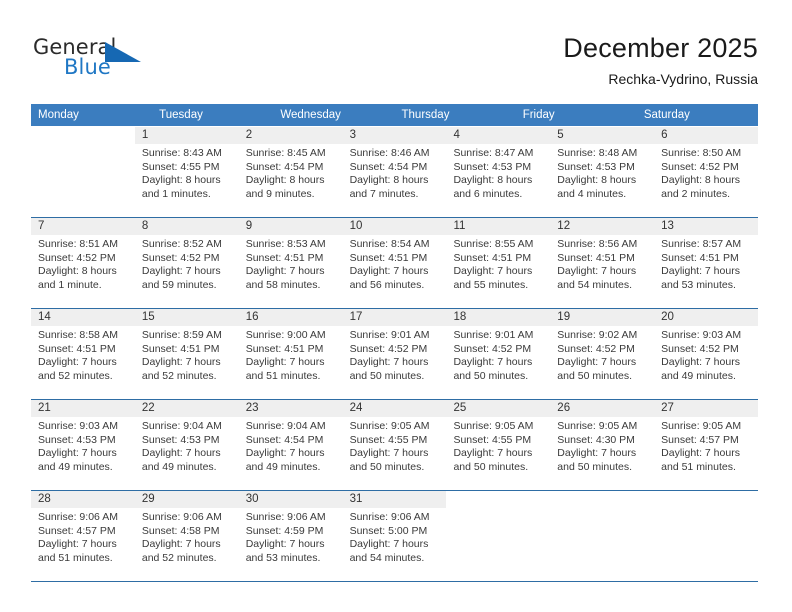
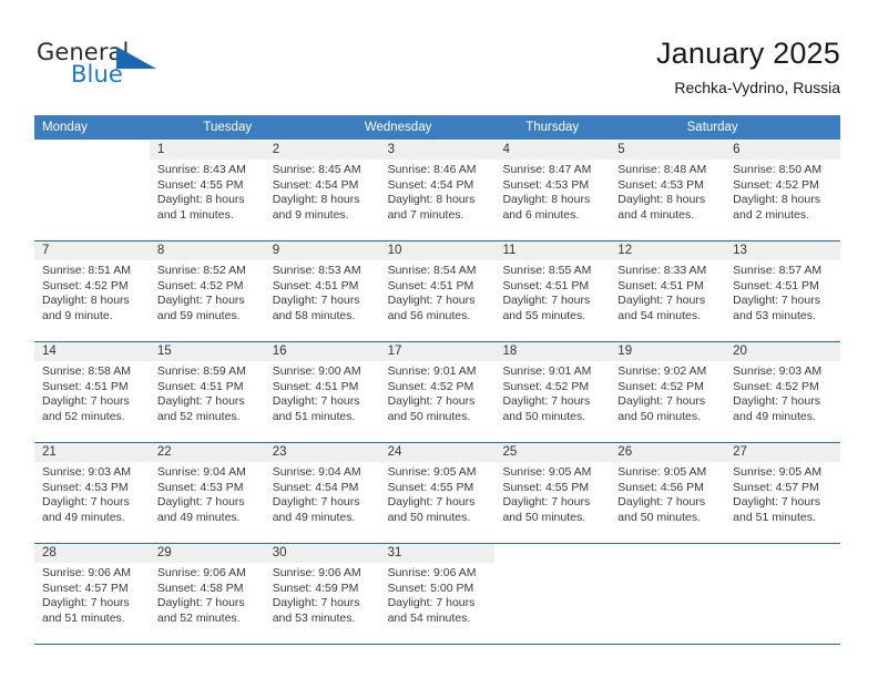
  General
  Blue
- December 2025
+ January 2025
  Rechka-Vydrino, Russia
  Monday
  Tuesday
  Wednesday
  Thursday
- Friday
  Saturday
  1
  Sunrise: 8:43 AM
  Sunset: 4:55 PM
  Daylight: 8 hours
  and 1 minutes.
  2
  Sunrise: 8:45 AM
  Sunset: 4:54 PM
  Daylight: 8 hours
  and 9 minutes.
  3
  Sunrise: 8:46 AM
  Sunset: 4:54 PM
  Daylight: 8 hours
  and 7 minutes.
  4
  Sunrise: 8:47 AM
  Sunset: 4:53 PM
  Daylight: 8 hours
  and 6 minutes.
  5
  Sunrise: 8:48 AM
  Sunset: 4:53 PM
  Daylight: 8 hours
  and 4 minutes.
  6
  Sunrise: 8:50 AM
  Sunset: 4:52 PM
  Daylight: 8 hours
  and 2 minutes.
  7
  Sunrise: 8:51 AM
  Sunset: 4:52 PM
  Daylight: 8 hours
- and 1 minute.
+ and 9 minute.
  8
  Sunrise: 8:52 AM
  Sunset: 4:52 PM
  Daylight: 7 hours
  and 59 minutes.
  9
  Sunrise: 8:53 AM
  Sunset: 4:51 PM
  Daylight: 7 hours
  and 58 minutes.
  10
  Sunrise: 8:54 AM
  Sunset: 4:51 PM
  Daylight: 7 hours
  and 56 minutes.
  11
  Sunrise: 8:55 AM
  Sunset: 4:51 PM
  Daylight: 7 hours
  and 55 minutes.
  12
- Sunrise: 8:56 AM
+ Sunrise: 8:33 AM
  Sunset: 4:51 PM
  Daylight: 7 hours
  and 54 minutes.
  13
  Sunrise: 8:57 AM
  Sunset: 4:51 PM
  Daylight: 7 hours
  and 53 minutes.
  14
  Sunrise: 8:58 AM
  Sunset: 4:51 PM
  Daylight: 7 hours
  and 52 minutes.
  15
  Sunrise: 8:59 AM
  Sunset: 4:51 PM
  Daylight: 7 hours
  and 52 minutes.
  16
  Sunrise: 9:00 AM
  Sunset: 4:51 PM
  Daylight: 7 hours
  and 51 minutes.
  17
  Sunrise: 9:01 AM
  Sunset: 4:52 PM
  Daylight: 7 hours
  and 50 minutes.
  18
  Sunrise: 9:01 AM
  Sunset: 4:52 PM
  Daylight: 7 hours
  and 50 minutes.
  19
  Sunrise: 9:02 AM
  Sunset: 4:52 PM
  Daylight: 7 hours
  and 50 minutes.
  20
  Sunrise: 9:03 AM
  Sunset: 4:52 PM
  Daylight: 7 hours
  and 49 minutes.
  21
  Sunrise: 9:03 AM
  Sunset: 4:53 PM
  Daylight: 7 hours
  and 49 minutes.
  22
  Sunrise: 9:04 AM
  Sunset: 4:53 PM
  Daylight: 7 hours
  and 49 minutes.
  23
  Sunrise: 9:04 AM
  Sunset: 4:54 PM
  Daylight: 7 hours
  and 49 minutes.
  24
  Sunrise: 9:05 AM
  Sunset: 4:55 PM
  Daylight: 7 hours
  and 50 minutes.
  25
  Sunrise: 9:05 AM
  Sunset: 4:55 PM
  Daylight: 7 hours
  and 50 minutes.
  26
  Sunrise: 9:05 AM
- Sunset: 4:30 PM
+ Sunset: 4:56 PM
  Daylight: 7 hours
  and 50 minutes.
  27
  Sunrise: 9:05 AM
  Sunset: 4:57 PM
  Daylight: 7 hours
  and 51 minutes.
  28
  Sunrise: 9:06 AM
  Sunset: 4:57 PM
  Daylight: 7 hours
  and 51 minutes.
  29
  Sunrise: 9:06 AM
  Sunset: 4:58 PM
  Daylight: 7 hours
  and 52 minutes.
  30
  Sunrise: 9:06 AM
  Sunset: 4:59 PM
  Daylight: 7 hours
  and 53 minutes.
  31
  Sunrise: 9:06 AM
  Sunset: 5:00 PM
  Daylight: 7 hours
  and 54 minutes.
